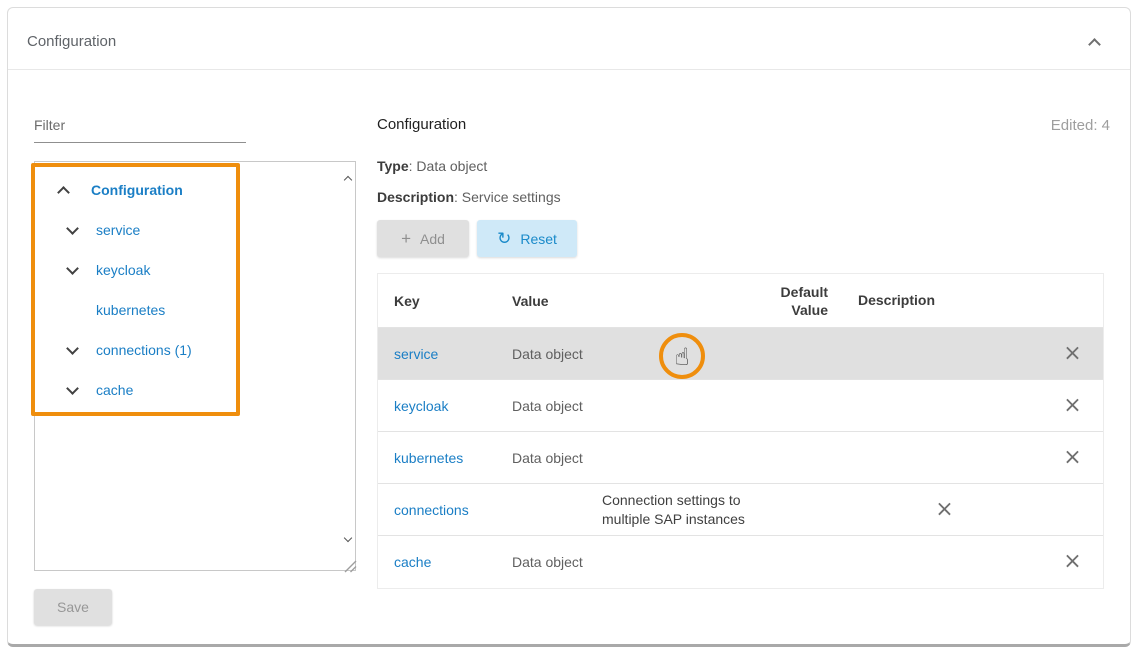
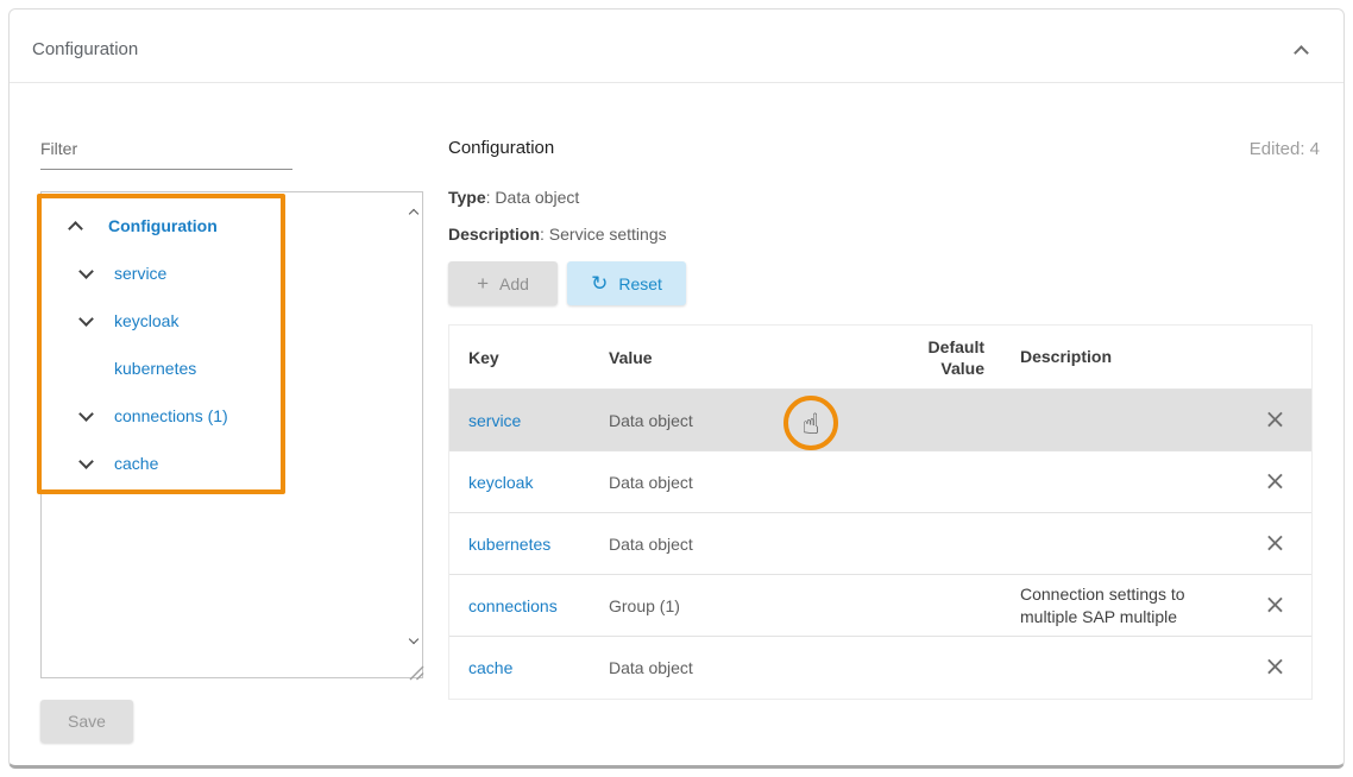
  Configuration
  Filter
  Configuration
  service
  keycloak
  kubernetes
  connections (1)
  cache
  Save
  Configuration
  Edited: 4
  Type: Data object
  Description: Service settings
  +
  Add
  ↻
  Reset
  Key
  Value
  Default Value
  Description
  service
  Data object
  ×
  keycloak
  Data object
  ×
  kubernetes
  Data object
  ×
  connections
+ Group (1)
- Connection settings to multiple SAP instances
+ Connection settings to multiple SAP multiple
  ×
  cache
  Data object
  ×
  ☝
